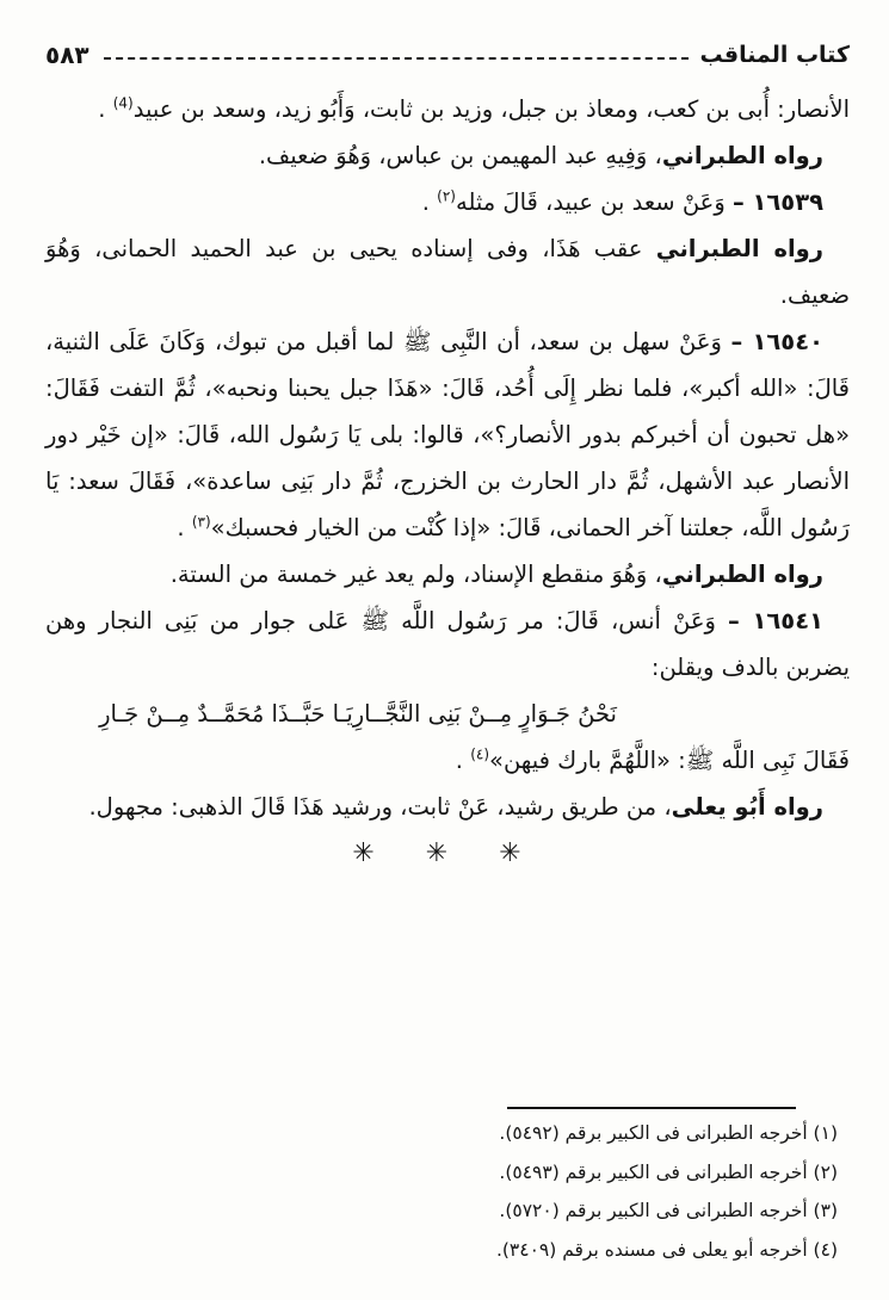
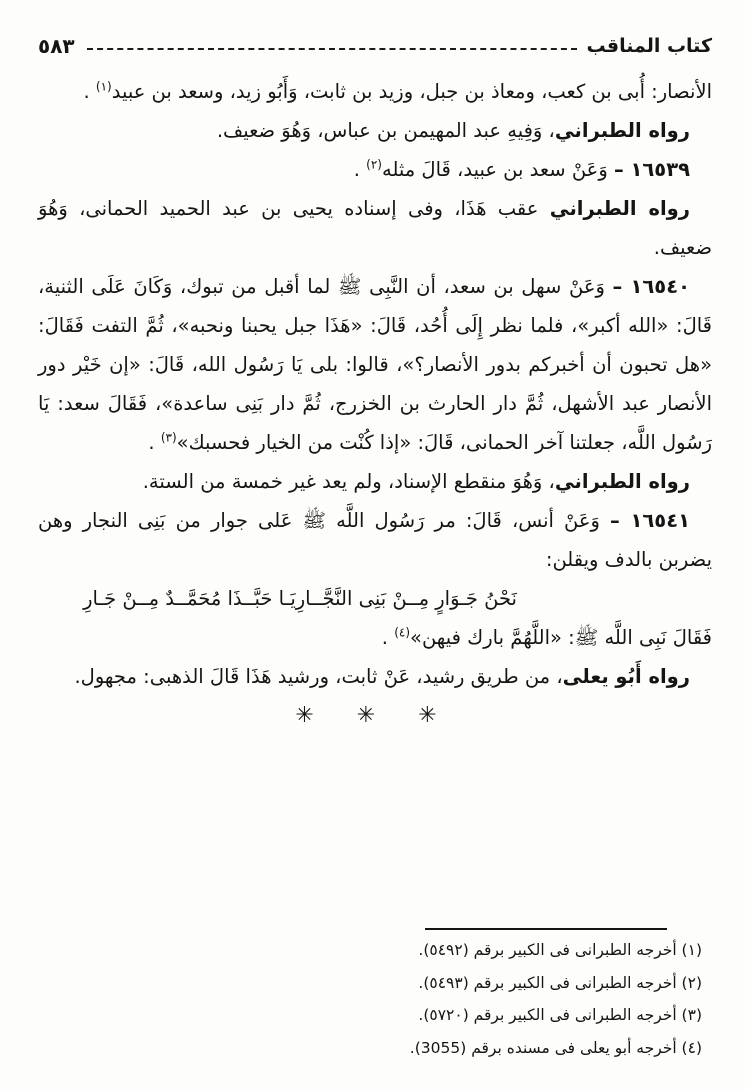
  كتاب المناقب
  ٥٨٣
- الأنصار: أُبى بن كعب، ومعاذ بن جبل، وزيد بن ثابت، وَأَبُو زيد، وسعد بن عبيد(4) .
+ الأنصار: أُبى بن كعب، ومعاذ بن جبل، وزيد بن ثابت، وَأَبُو زيد، وسعد بن عبيد(١) .
  رواه الطبراني، وَفِيهِ عبد المهيمن بن عباس، وَهُوَ ضعيف.
  ١٦٥٣٩ – وَعَنْ سعد بن عبيد، قَالَ مثله(٢) .
  رواه الطبراني عقب هَذَا، وفى إسناده يحيى بن عبد الحميد الحمانى، وَهُوَ ضعيف.
  ١٦٥٤٠ – وَعَنْ سهل بن سعد، أن النَّبِى ﷺ لما أقبل من تبوك، وَكَانَ عَلَى الثنية، قَالَ: «الله أكبر»، فلما نظر إِلَى أُحُد، قَالَ: «هَذَا جبل يحبنا ونحبه»، ثُمَّ التفت فَقَالَ: «هل تحبون أن أخبركم بدور الأنصار؟»، قالوا: بلى يَا رَسُول الله، قَالَ: «إن خَيْر دور الأنصار عبد الأشهل، ثُمَّ دار الحارث بن الخزرج، ثُمَّ دار بَنِى ساعدة»، فَقَالَ سعد: يَا رَسُول اللَّه، جعلتنا آخر الحمانى، قَالَ: «إذا كُنْت من الخيار فحسبك»(٣) .
  رواه الطبراني، وَهُوَ منقطع الإسناد، ولم يعد غير خمسة من الستة.
  ١٦٥٤١ – وَعَنْ أنس، قَالَ: مر رَسُول اللَّه ﷺ عَلى جوار من بَنِى النجار وهن يضربن بالدف ويقلن:
  نَحْنُ جَـوَارٍ مِــنْ بَنِى النَّجَّــارِ
  يَـا حَبَّــذَا مُحَمَّــدٌ مِــنْ جَـارِ
  فَقَالَ نَبِى اللَّه ﷺ: «اللَّهُمَّ بارك فيهن»(٤) .
  رواه أَبُو يعلى، من طريق رشيد، عَنْ ثابت، ورشيد هَذَا قَالَ الذهبى: مجهول.
  ✳ ✳ ✳
  (١) أخرجه الطبرانى فى الكبير برقم (٥٤٩٢).
  (٢) أخرجه الطبرانى فى الكبير برقم (٥٤٩٣).
  (٣) أخرجه الطبرانى فى الكبير برقم (٥٧٢٠).
- (٤) أخرجه أبو يعلى فى مسنده برقم (٣٤٠٩).
+ (٤) أخرجه أبو يعلى فى مسنده برقم (3055).
